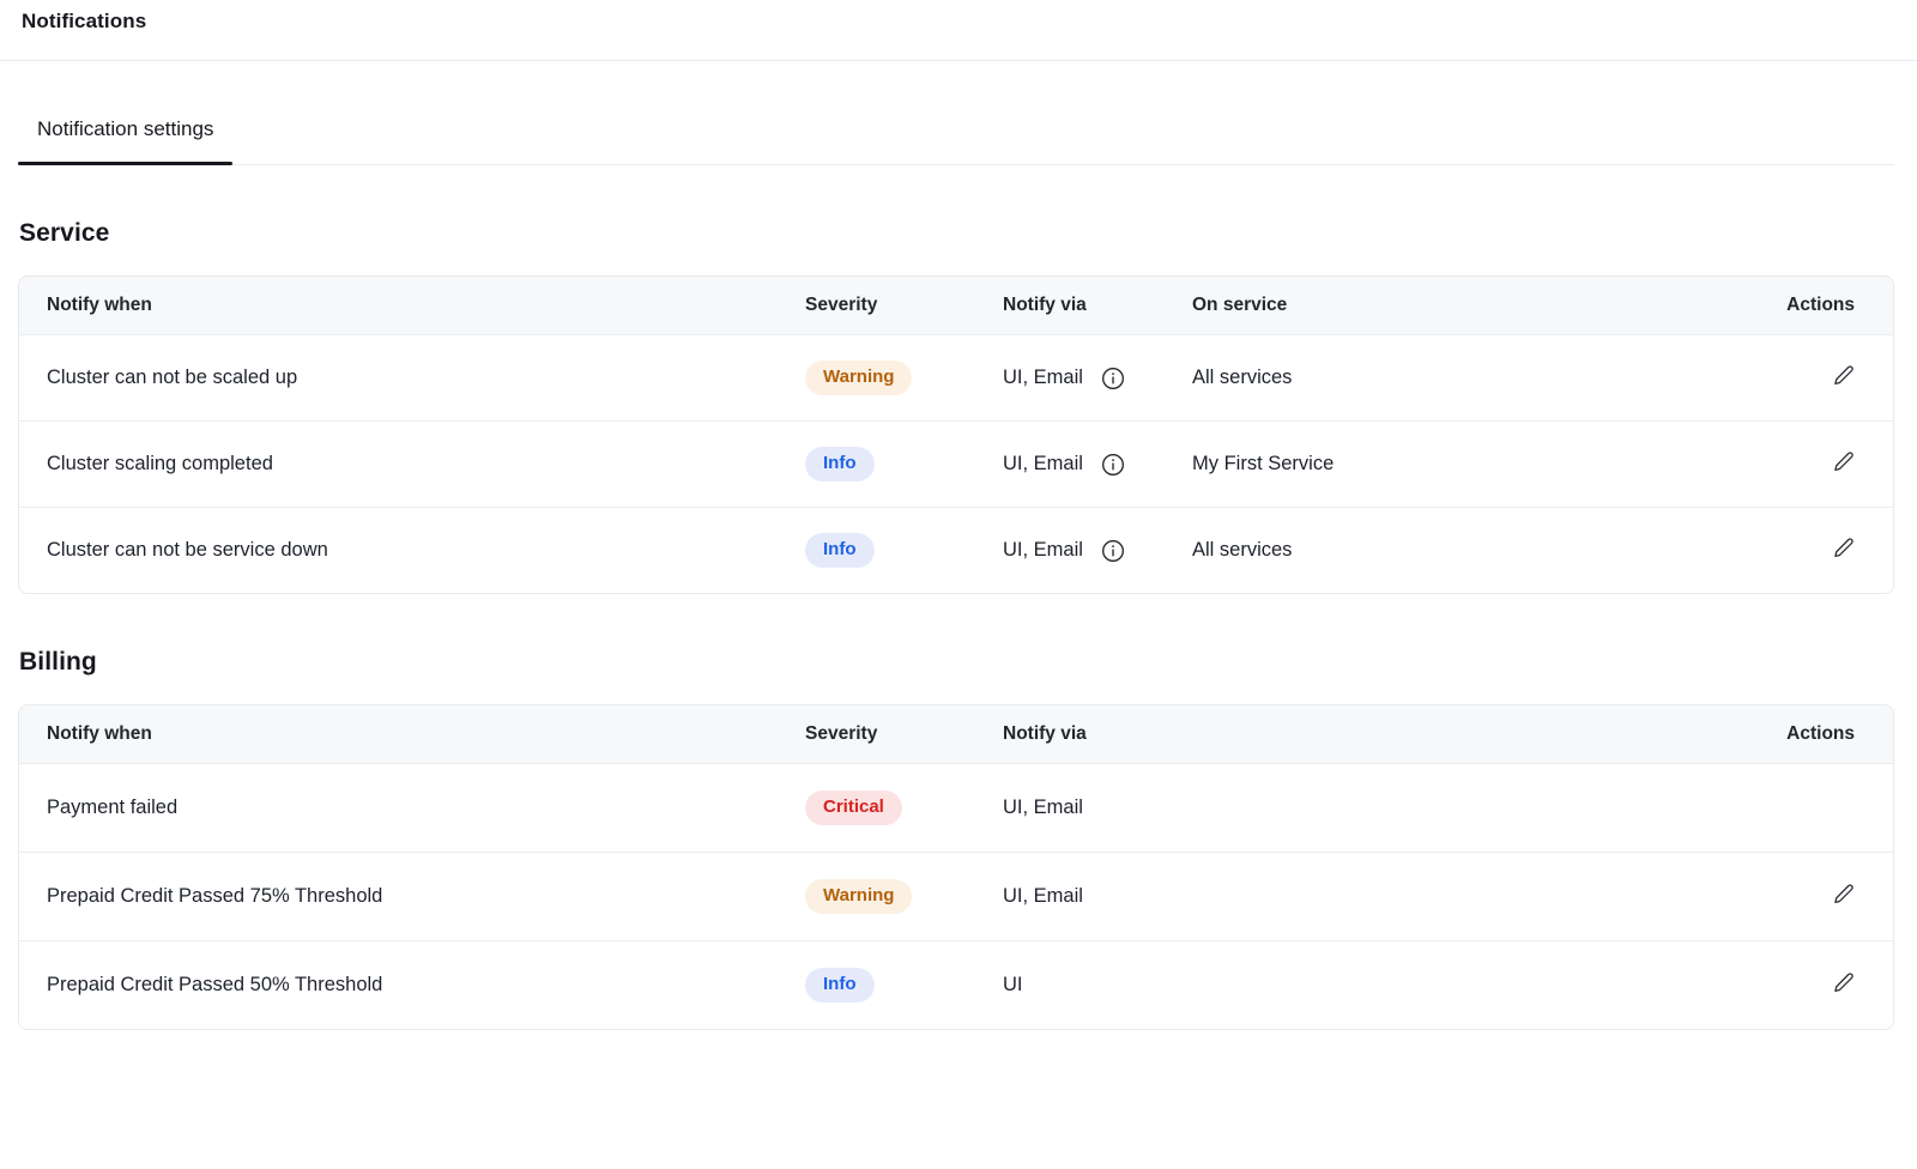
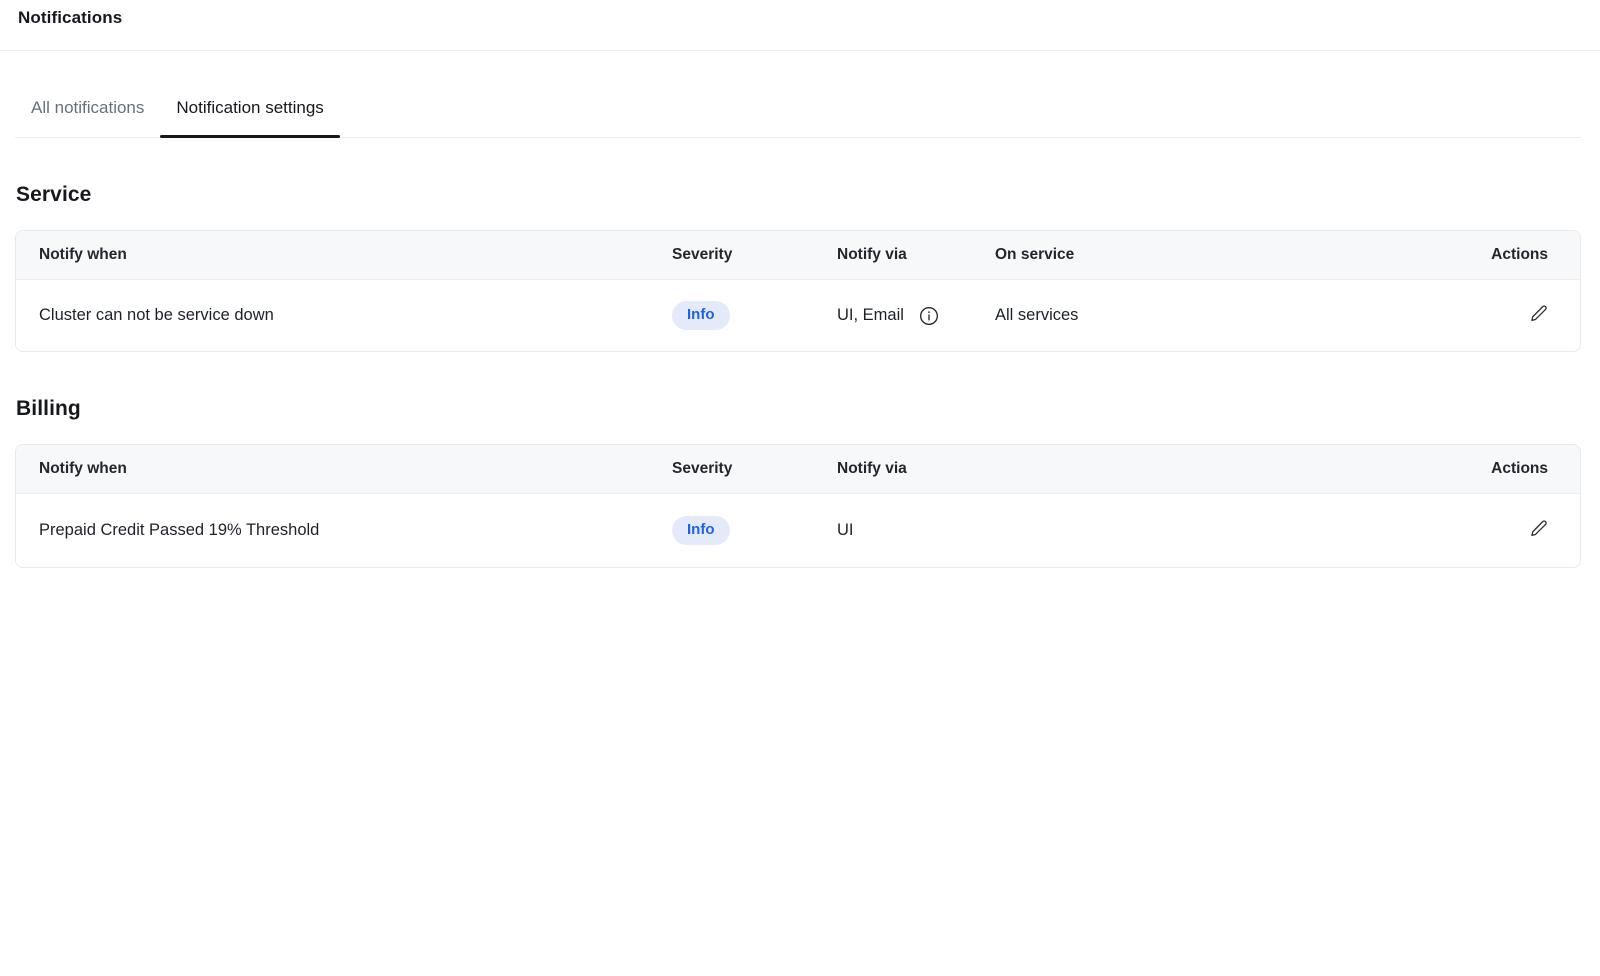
  Notifications
+ All notifications
  Notification settings
  Service
  Notify when	Severity	Notify via	On service	Actions
- Cluster can not be scaled up	Warning	UI, Email	All services
- Cluster scaling completed	Info	UI, Email	My First Service
  Cluster can not be service down	Info	UI, Email	All services
  Billing
  Notify when	Severity	Notify via	Actions
- Payment failed	Critical	UI, Email
- Prepaid Credit Passed 75% Threshold	Warning	UI, Email
- Prepaid Credit Passed 50% Threshold	Info	UI
+ Prepaid Credit Passed 19% Threshold	Info	UI
